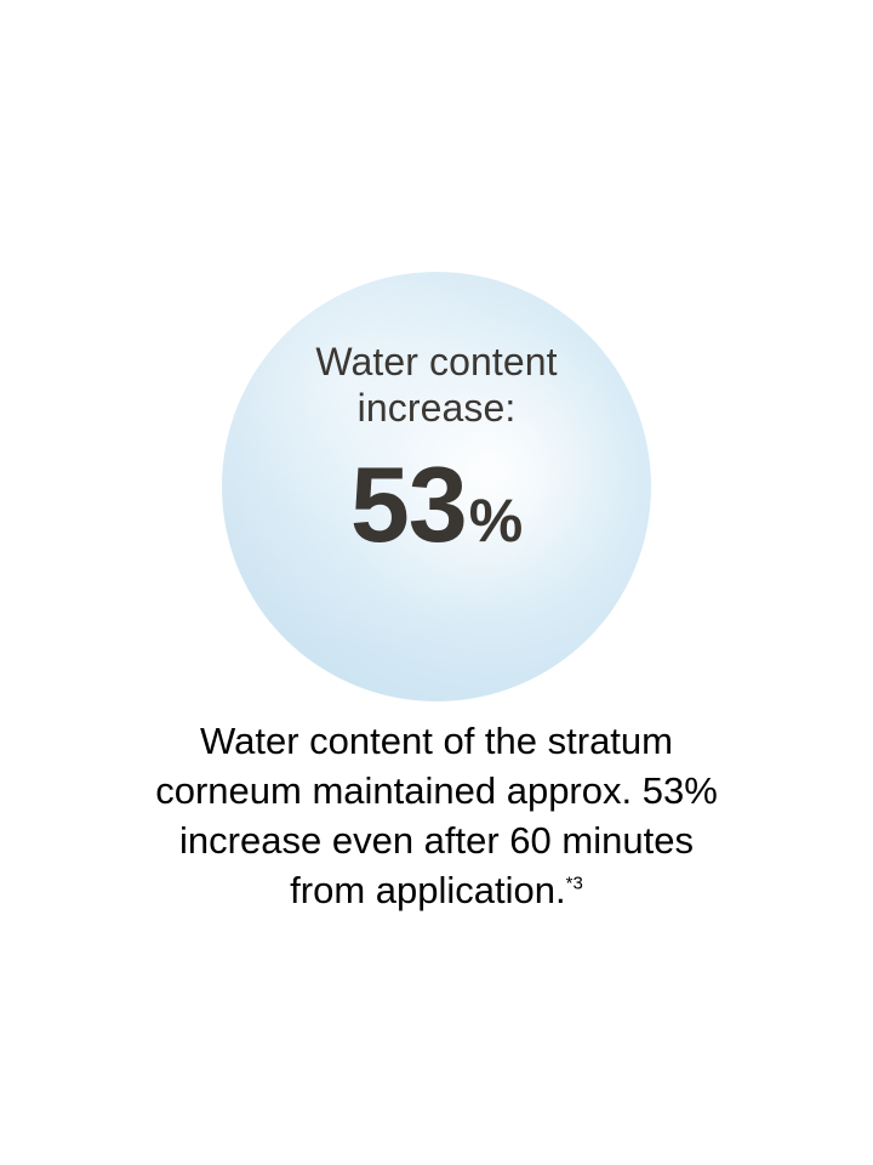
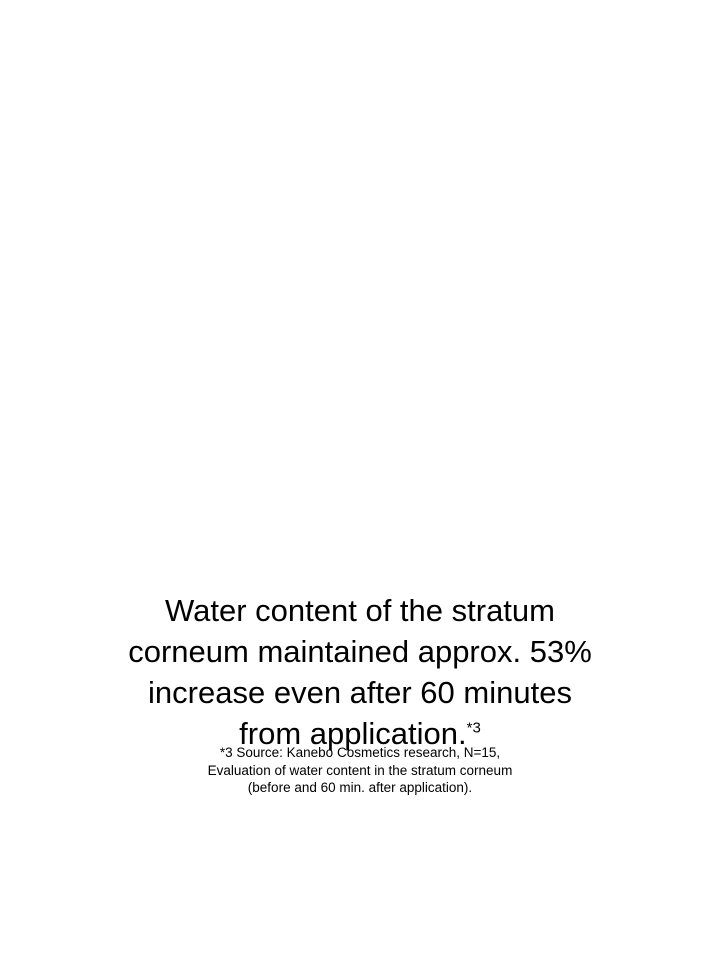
- Water content
- increase:
- 53
- %
  Water content of the stratum
  corneum maintained approx. 53%
  increase even after 60 minutes
  from application.*3
+ *3 Source: Kanebo Cosmetics research, N=15,
+ Evaluation of water content in the stratum corneum
+ (before and 60 min. after application).
